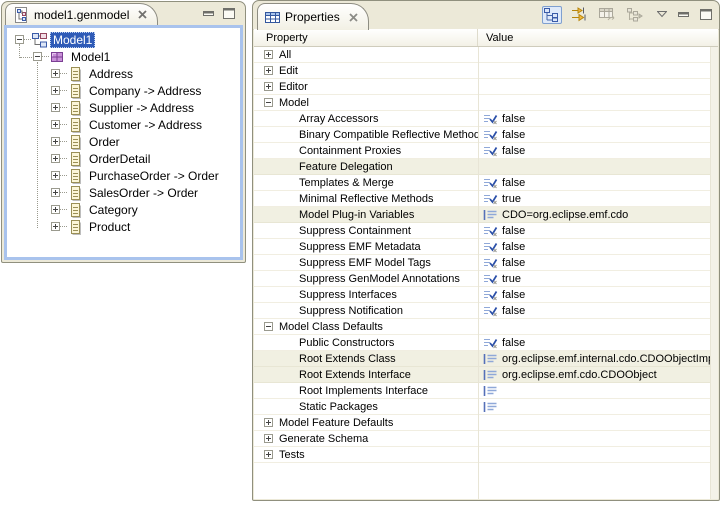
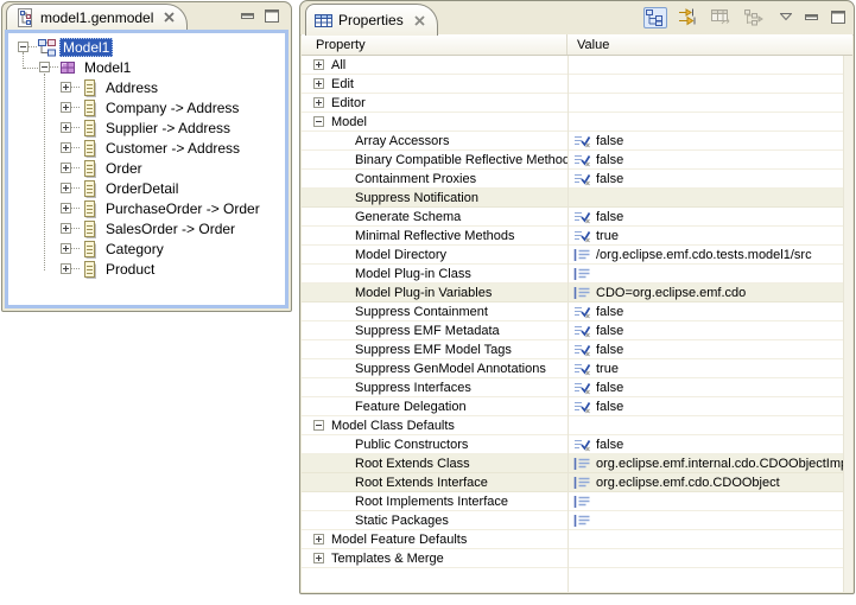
  model1.genmodel
  Model1
  Model1
  Address
  Company -> Address
  Supplier -> Address
  Customer -> Address
  Order
  OrderDetail
  PurchaseOrder -> Order
  SalesOrder -> Order
  Category
  Product
  Properties
  Property
  Value
  All
  Edit
  Editor
  Model
  Array Accessors
  false
  Binary Compatible Reflective Method
  false
  Containment Proxies
  false
- Feature Delegation
+ Suppress Notification
- Templates & Merge
+ Generate Schema
  false
  Minimal Reflective Methods
  true
+ Model Directory
+ /org.eclipse.emf.cdo.tests.model1/src
+ Model Plug-in Class
  Model Plug-in Variables
  CDO=org.eclipse.emf.cdo
  Suppress Containment
  false
  Suppress EMF Metadata
  false
  Suppress EMF Model Tags
  false
  Suppress GenModel Annotations
  true
  Suppress Interfaces
  false
- Suppress Notification
+ Feature Delegation
  false
  Model Class Defaults
  Public Constructors
  false
  Root Extends Class
  org.eclipse.emf.internal.cdo.CDOObjectIm
  Root Extends Interface
  org.eclipse.emf.cdo.CDOObject
  Root Implements Interface
  Static Packages
  Model Feature Defaults
- Generate Schema
+ Templates & Merge
- Tests
